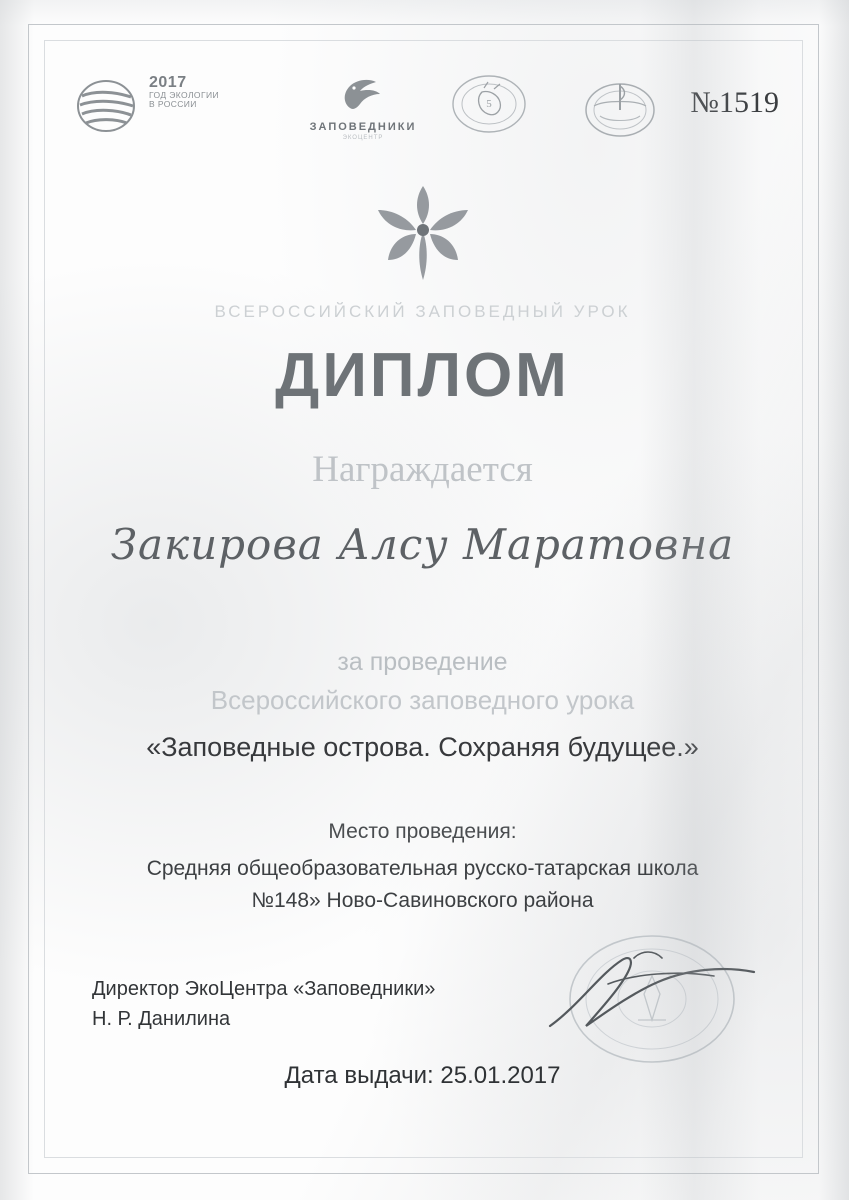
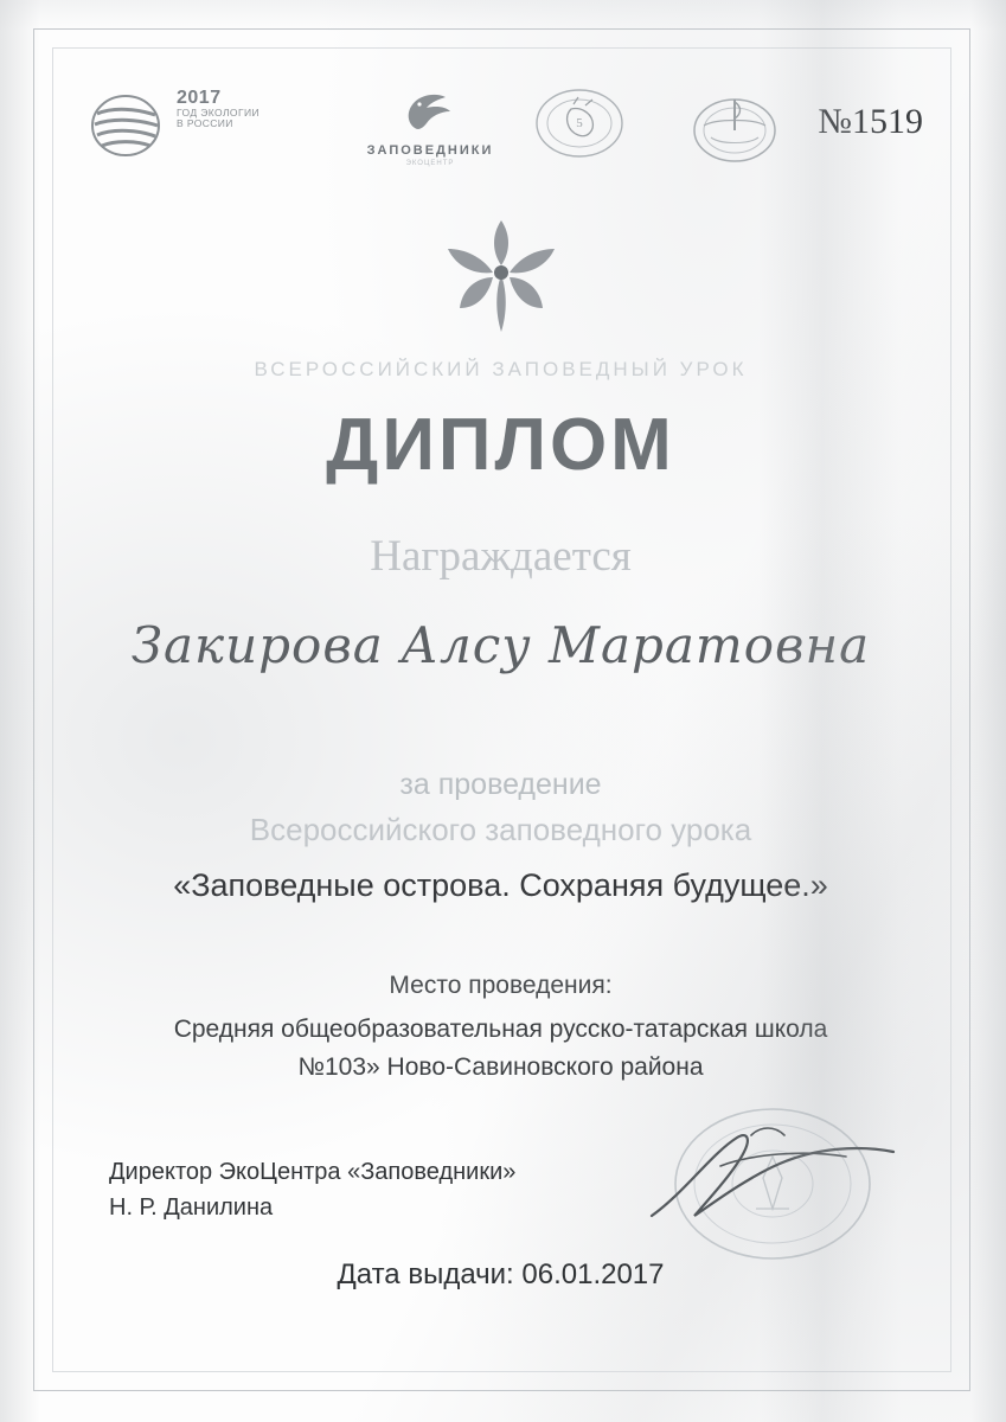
  2017
  ГОД ЭКОЛОГИИ
  В РОССИИ
  ЗАПОВЕДНИКИ
  5
  ВСЕРОССИЙСКИЙ ЗАПОВЕДНЫЙ УРОК
  ДИПЛОМ
  Награждается
  Закирова Алсу Марат
  за проведение
  Всероссийского заповедного урока
  «Заповедные острова. Сохраняя будущ
  Место проведения:
  Средняя общеобразовательная русско-татарская
- №148» Ново-Савиновского района
+ №103» Ново-Савиновского района
  Директор ЭкоЦентра «Заповедники»
  Н. Р. Данилина
- Дата выдачи: 25.01.2017
+ Дата выдачи: 06.01.2017
